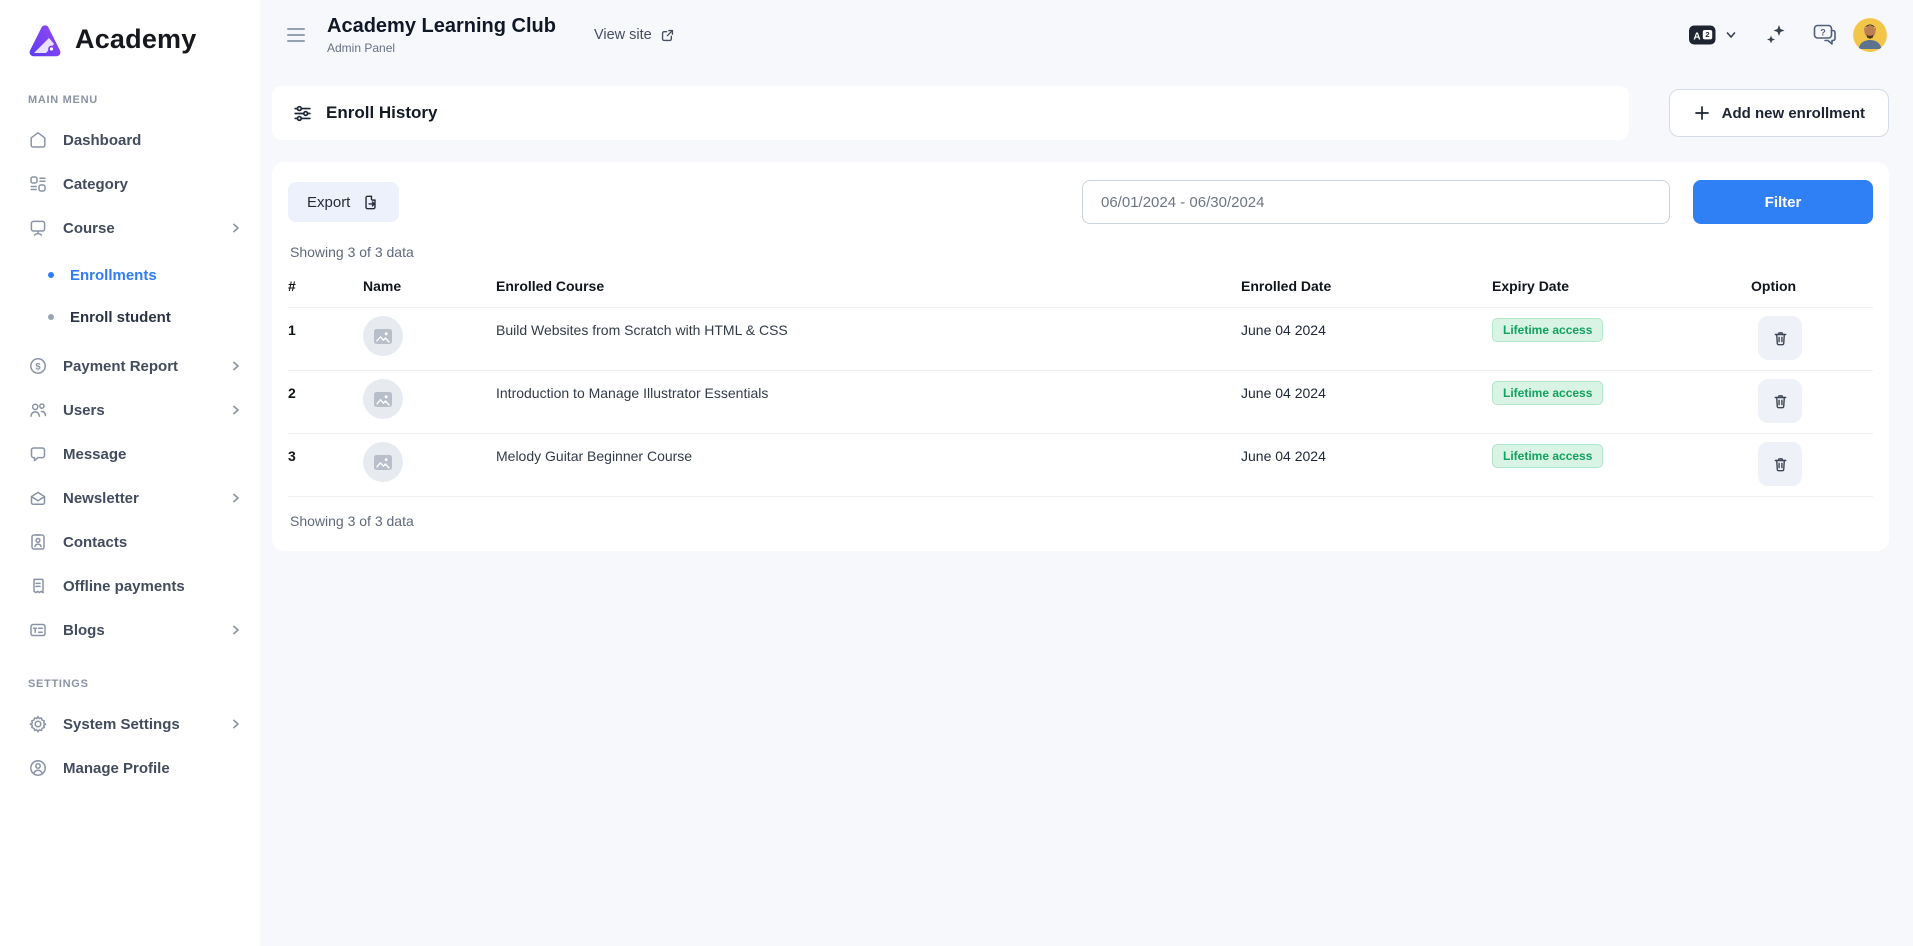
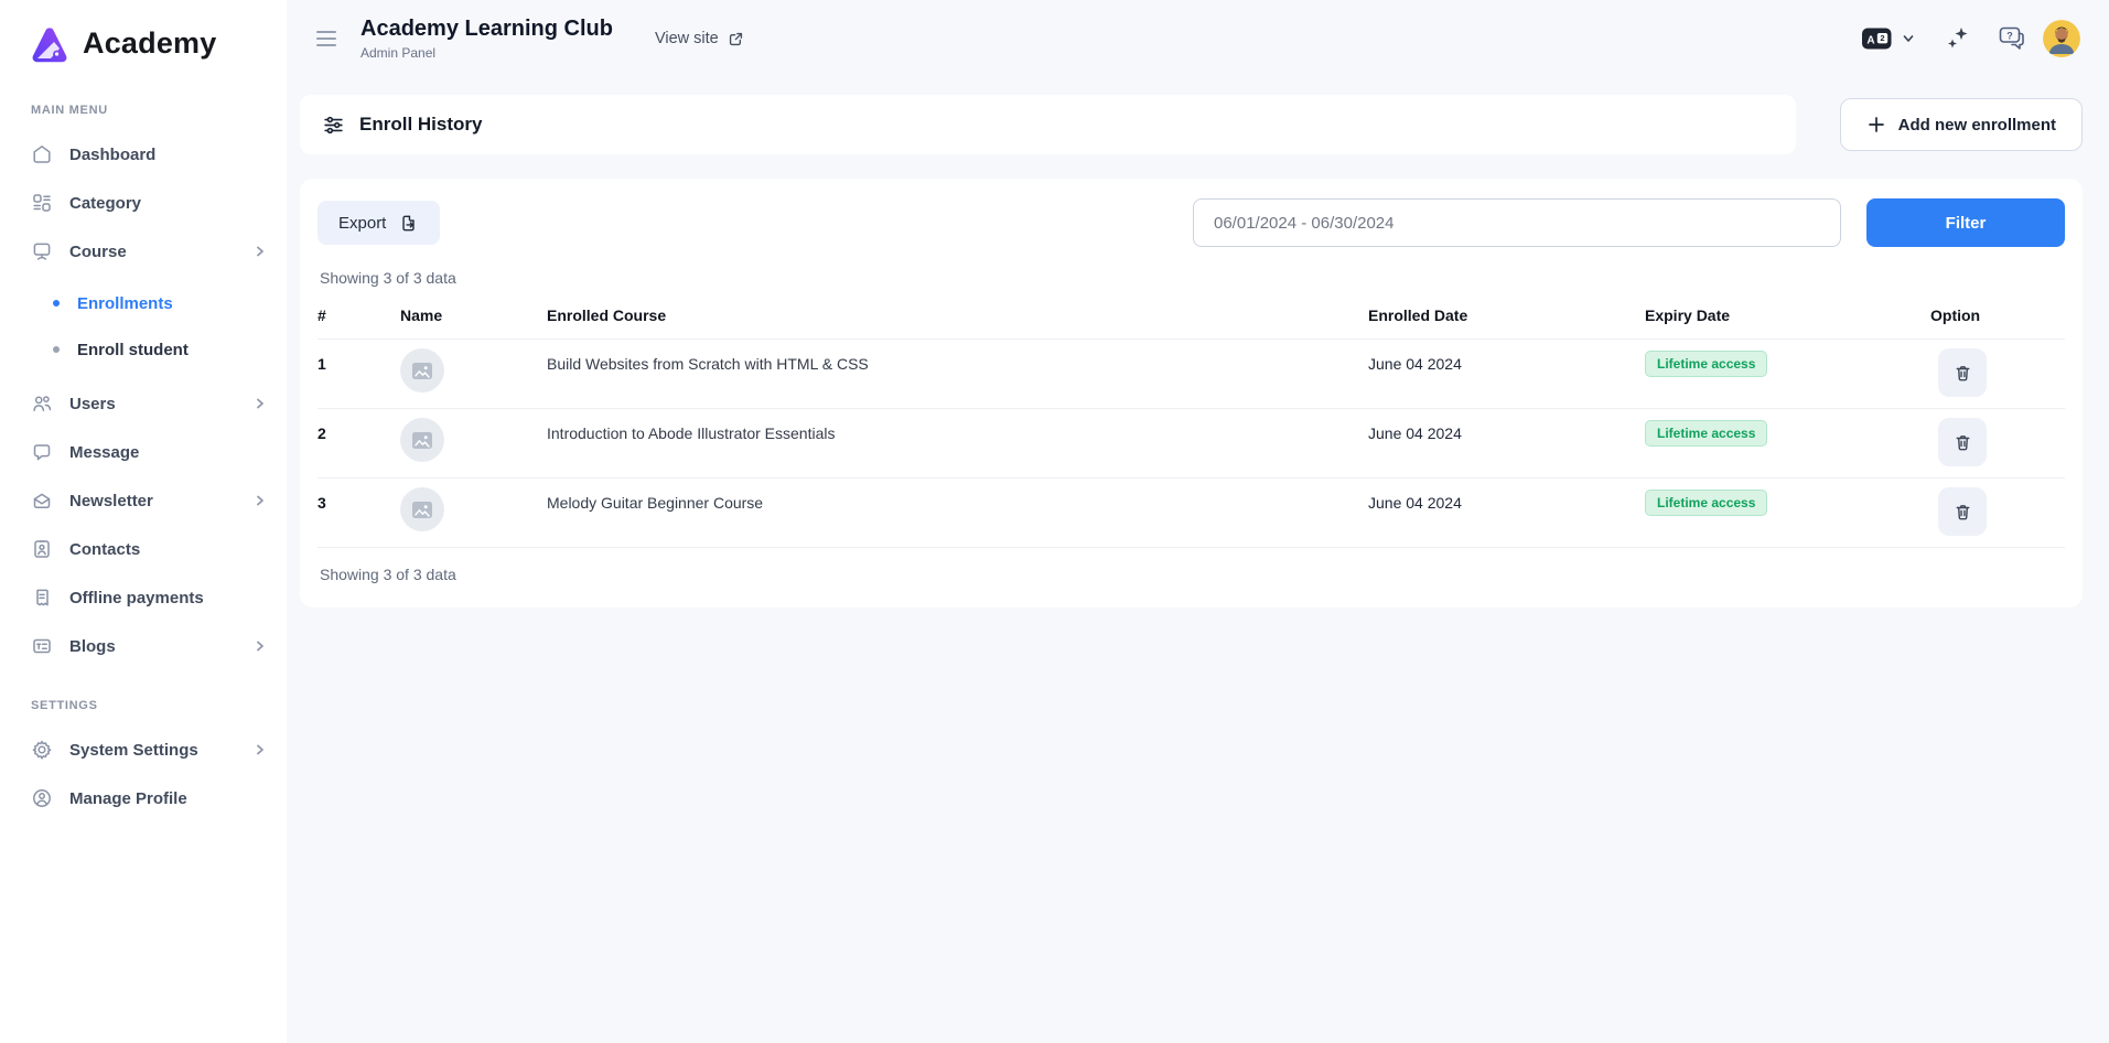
  Academy
  MAIN MENU
  Dashboard
  Category
  Course
  Enrollments
  Enroll student
- $
- Payment Report
  Users
  Message
  Newsletter
  Contacts
  Offline payments
  Blogs
  SETTINGS
  System Settings
  Manage Profile
  Academy Learning Club
  Admin Panel
  View site
  A
  2
  ?
  Enroll History
  Add new enrollment
  Export
  06/01/2024 - 06/30/2024
  Filter
  Showing 3 of 3 data
  #
  Name
  Enrolled Course
  Enrolled Date
  Expiry Date
  Option
  1
  Build Websites from Scratch with HTML & CSS
  June 04 2024
  Lifetime access
  2
- Introduction to Manage Illustrator Essentials
+ Introduction to Abode Illustrator Essentials
  June 04 2024
  Lifetime access
  3
  Melody Guitar Beginner Course
  June 04 2024
  Lifetime access
  Showing 3 of 3 data
